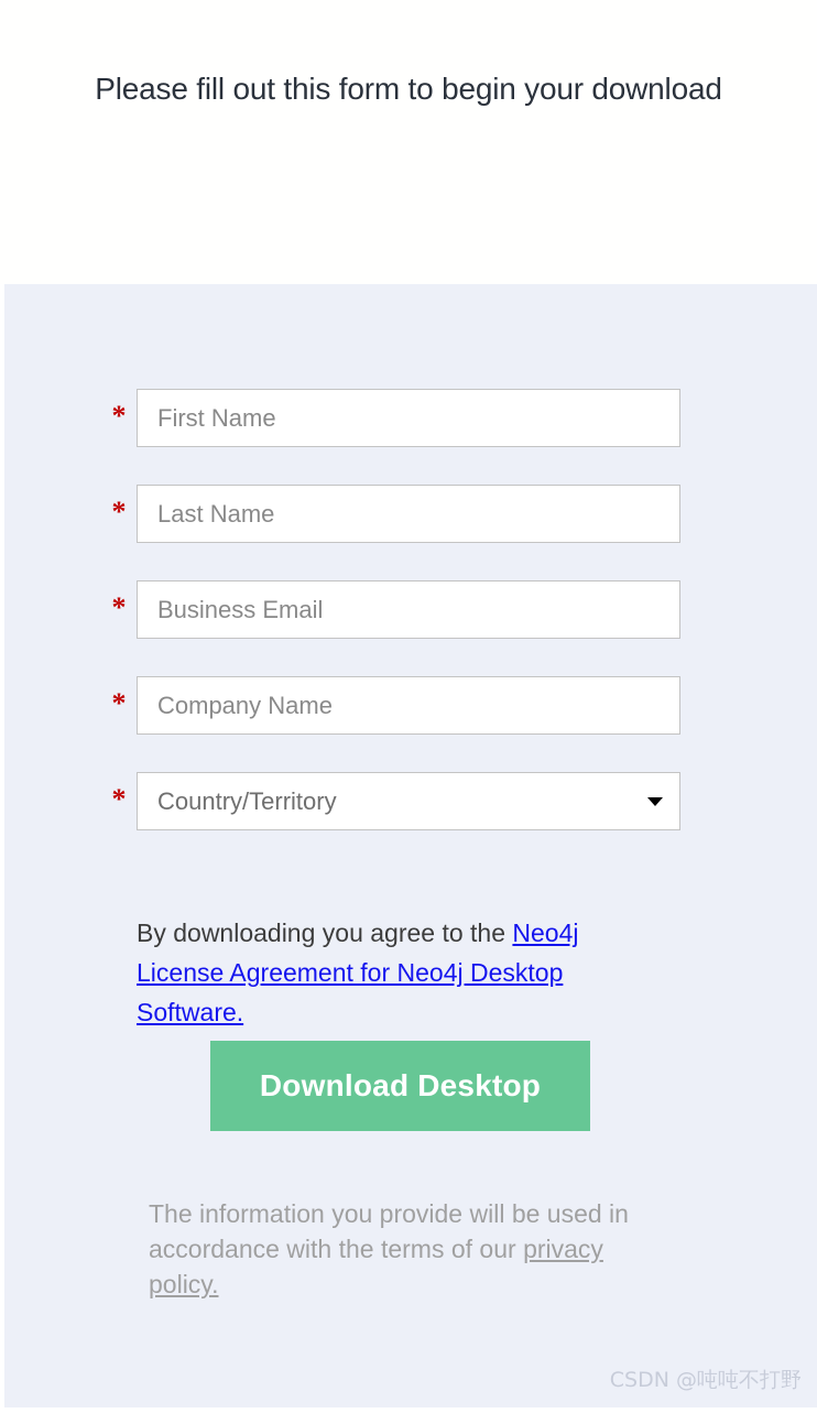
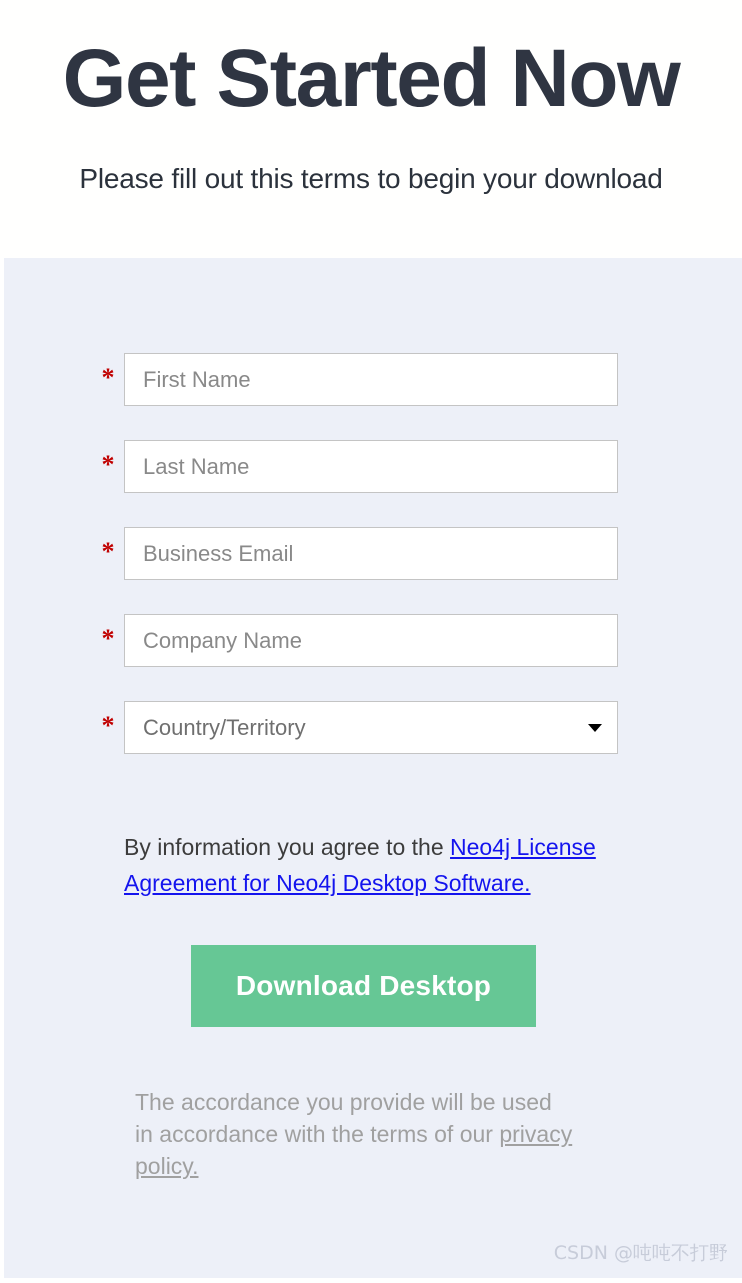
+ Get Started Now
- Please fill out this form to begin your download
+ Please fill out this terms to begin your download
  *
  First Name
  *
  Last Name
  *
  Business Email
  *
  Company Name
  *
  Country/Territory
- By downloading you agree to the Neo4j License Agreement for Neo4j Desktop Software.
+ By information you agree to the Neo4j License Agreement for Neo4j Desktop Software.
  Download Desktop
- The information you provide will be used in accordance with the terms of our privacy policy.
+ The accordance you provide will be used in accordance with the terms of our privacy policy.
  CSDN @吨吨不打野
